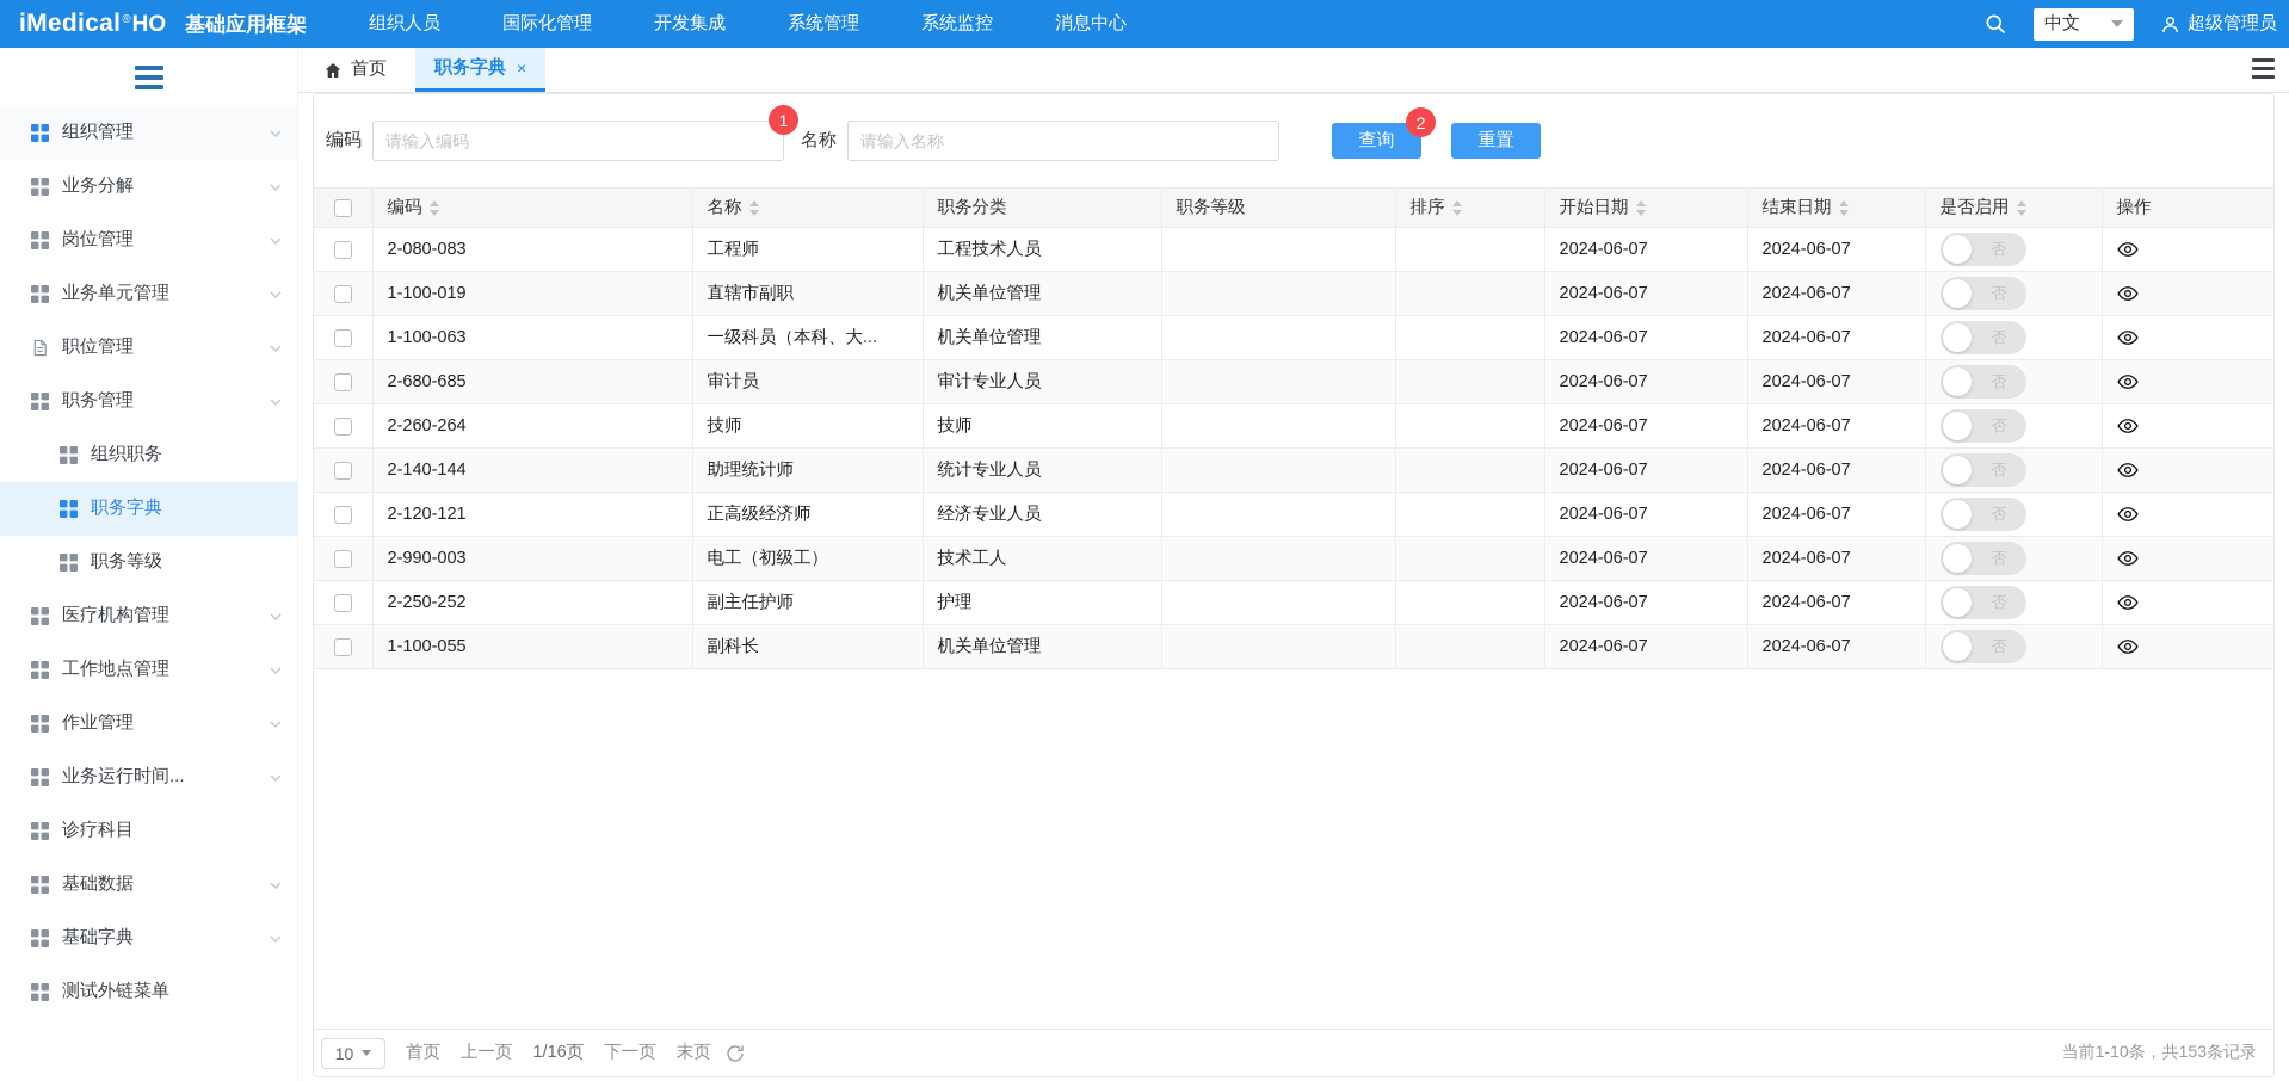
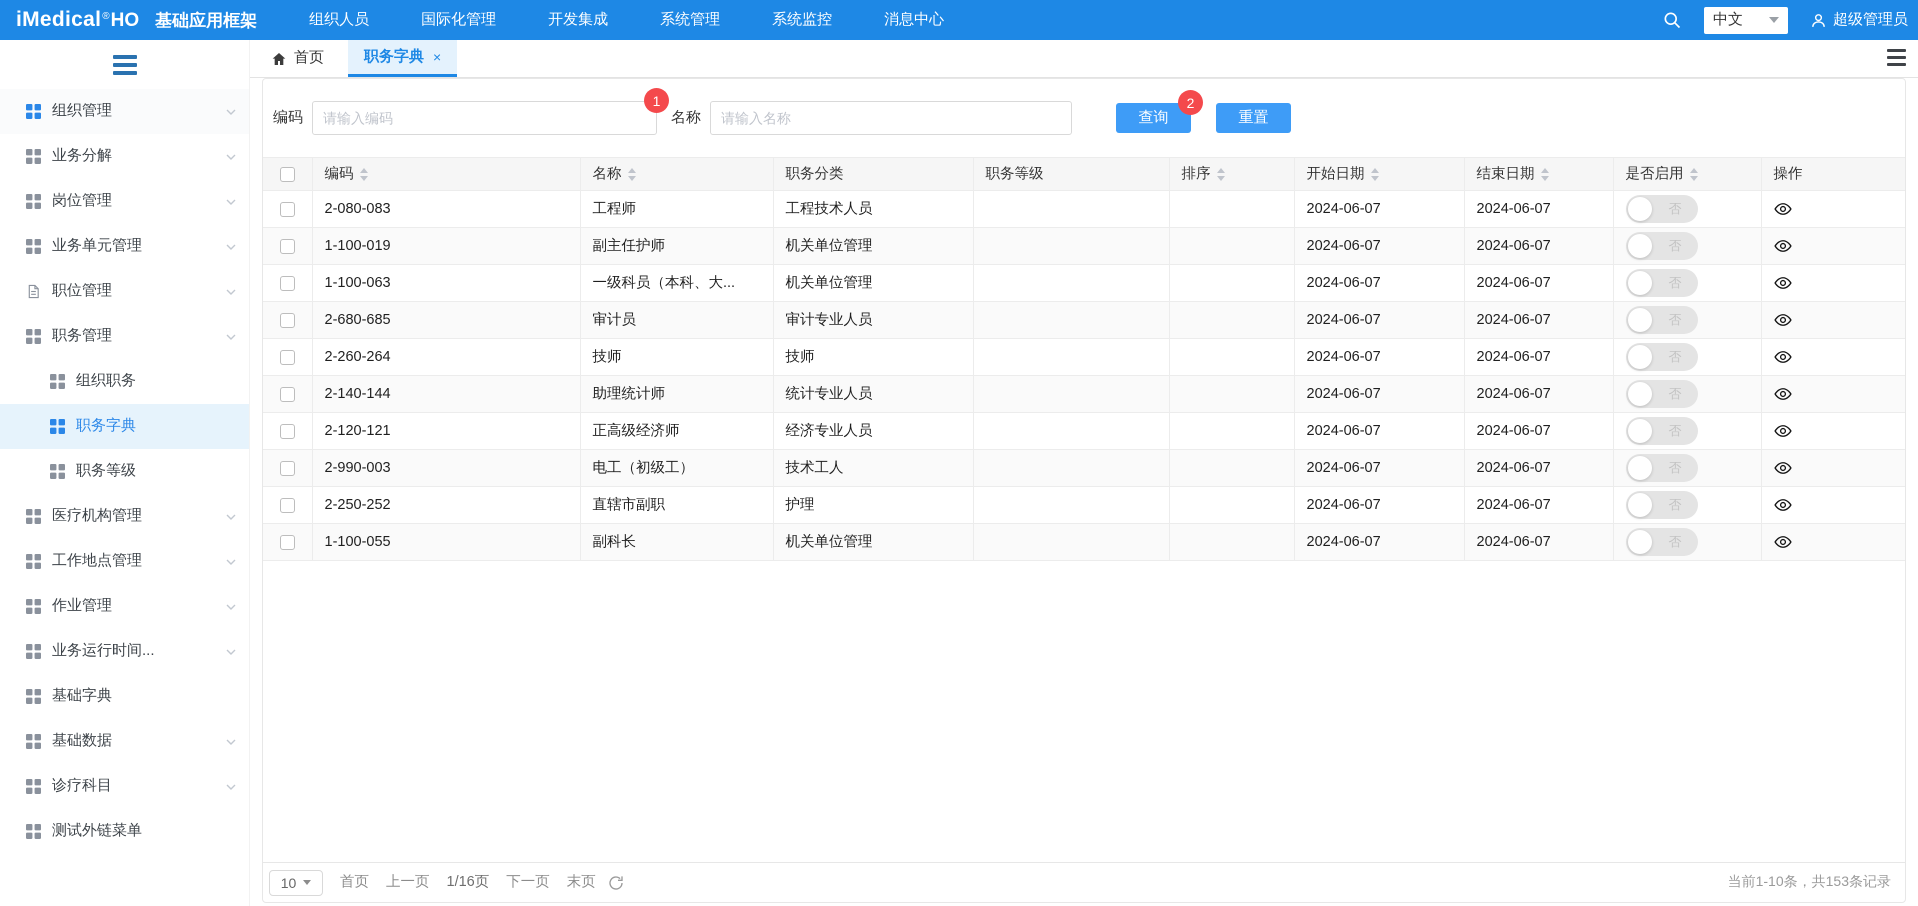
  iMedical
  ®
  HO
  基础应用框架
  组织人员
  国际化管理
  开发集成
  系统管理
  系统监控
  消息中心
  中文
  超级管理员
  组织管理
  业务分解
  岗位管理
  业务单元管理
  职位管理
  职务管理
  组织职务
  职务字典
  职务等级
  医疗机构管理
  工作地点管理
  作业管理
  业务运行时间...
- 诊疗科目
+ 基础字典
  基础数据
- 基础字典
+ 诊疗科目
  测试外链菜单
  首页
  职务字典
  ×
  编码
  请输入编码
  1
  名称
  请输入名称
  查询
  2
  重置
  	编码	名称	职务分类	职务等级	排序	开始日期	结束日期	是否启用	操作
  	2-080-083	工程师	工程技术人员			2024-06-07	2024-06-07	否
- 	1-100-019	直辖市副职	机关单位管理			2024-06-07	2024-06-07	否
+ 	1-100-019	副主任护师	机关单位管理			2024-06-07	2024-06-07	否
  	1-100-063	一级科员（本科、大...	机关单位管理			2024-06-07	2024-06-07	否
  	2-680-685	审计员	审计专业人员			2024-06-07	2024-06-07	否
  	2-260-264	技师	技师			2024-06-07	2024-06-07	否
  	2-140-144	助理统计师	统计专业人员			2024-06-07	2024-06-07	否
  	2-120-121	正高级经济师	经济专业人员			2024-06-07	2024-06-07	否
  	2-990-003	电工（初级工）	技术工人			2024-06-07	2024-06-07	否
- 	2-250-252	副主任护师	护理			2024-06-07	2024-06-07	否
+ 	2-250-252	直辖市副职	护理			2024-06-07	2024-06-07	否
  	1-100-055	副科长	机关单位管理			2024-06-07	2024-06-07	否
  10
  首页
  上一页
  1/16页
  下一页
  末页
  当前1-10条，共153条记录
